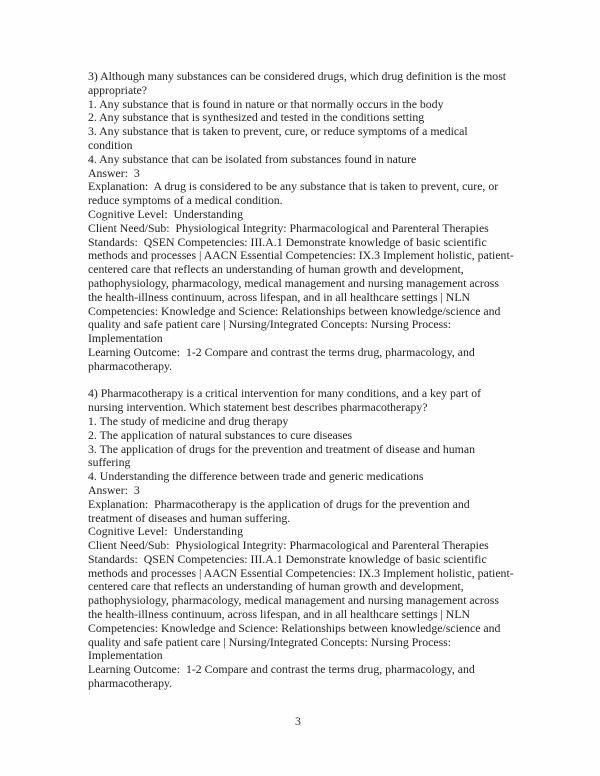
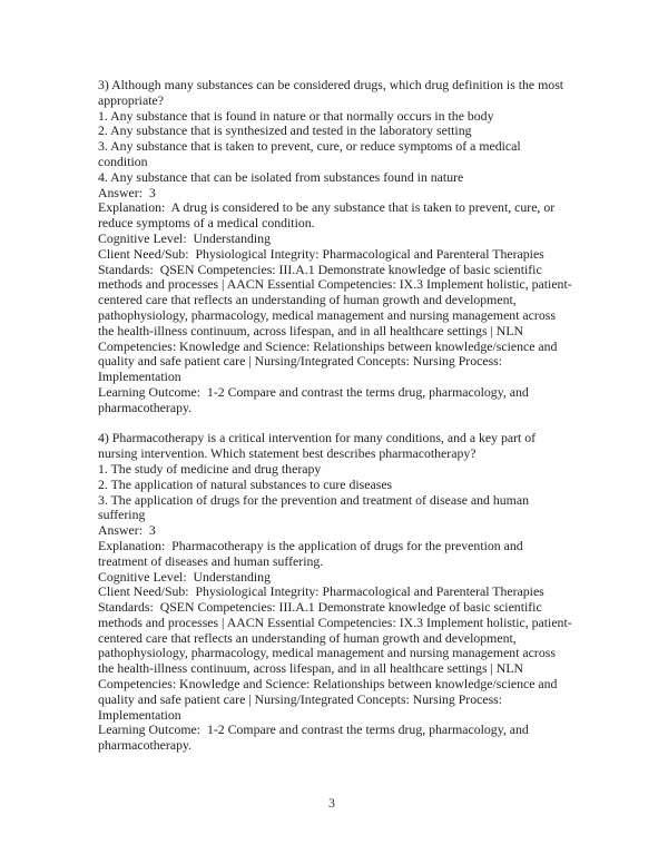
  3) Although many substances can be considered drugs, which drug definition is the most appropriate?
  1. Any substance that is found in nature or that normally occurs in the body
- 2. Any substance that is synthesized and tested in the conditions setting
+ 2. Any substance that is synthesized and tested in the laboratory setting
  3. Any substance that is taken to prevent, cure, or reduce symptoms of a medical condition
  4. Any substance that can be isolated from substances found in nature
  Answer: 3
  Explanation: A drug is considered to be any substance that is taken to prevent, cure, or reduce symptoms of a medical condition.
  Cognitive Level: Understanding
  Client Need/Sub: Physiological Integrity: Pharmacological and Parenteral Therapies
  Standards: QSEN Competencies: III.A.1 Demonstrate knowledge of basic scientific methods and processes | AACN Essential Competencies: IX.3 Implement holistic, patient-centered care that reflects an understanding of human growth and development, pathophysiology, pharmacology, medical management and nursing management across the health-illness continuum, across lifespan, and in all healthcare settings | NLN Competencies: Knowledge and Science: Relationships between knowledge/science and quality and safe patient care | Nursing/Integrated Concepts: Nursing Process: Implementation
  Learning Outcome: 1-2 Compare and contrast the terms drug, pharmacology, and pharmacotherapy.
  4) Pharmacotherapy is a critical intervention for many conditions, and a key part of nursing intervention. Which statement best describes pharmacotherapy?
  1. The study of medicine and drug therapy
  2. The application of natural substances to cure diseases
  3. The application of drugs for the prevention and treatment of disease and human suffering
- 4. Understanding the difference between trade and generic medications
  Answer: 3
  Explanation: Pharmacotherapy is the application of drugs for the prevention and treatment of diseases and human suffering.
  Cognitive Level: Understanding
  Client Need/Sub: Physiological Integrity: Pharmacological and Parenteral Therapies
  Standards: QSEN Competencies: III.A.1 Demonstrate knowledge of basic scientific methods and processes | AACN Essential Competencies: IX.3 Implement holistic, patient-centered care that reflects an understanding of human growth and development, pathophysiology, pharmacology, medical management and nursing management across the health-illness continuum, across lifespan, and in all healthcare settings | NLN Competencies: Knowledge and Science: Relationships between knowledge/science and quality and safe patient care | Nursing/Integrated Concepts: Nursing Process: Implementation
  Learning Outcome: 1-2 Compare and contrast the terms drug, pharmacology, and pharmacotherapy.
  3
